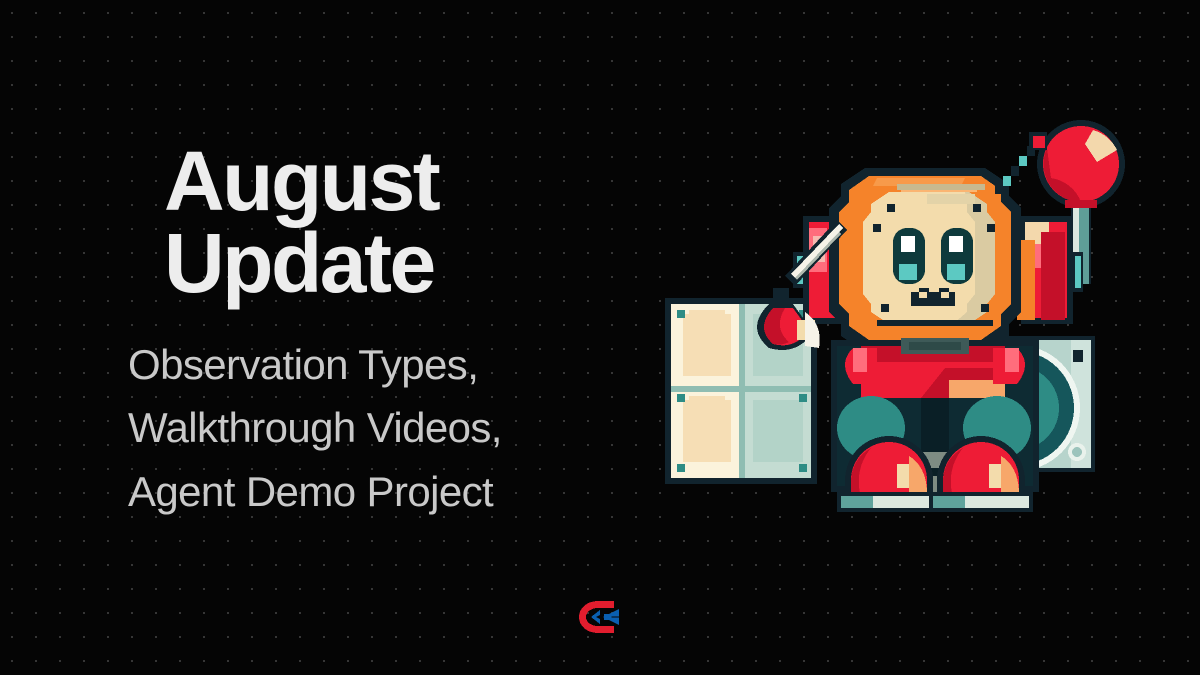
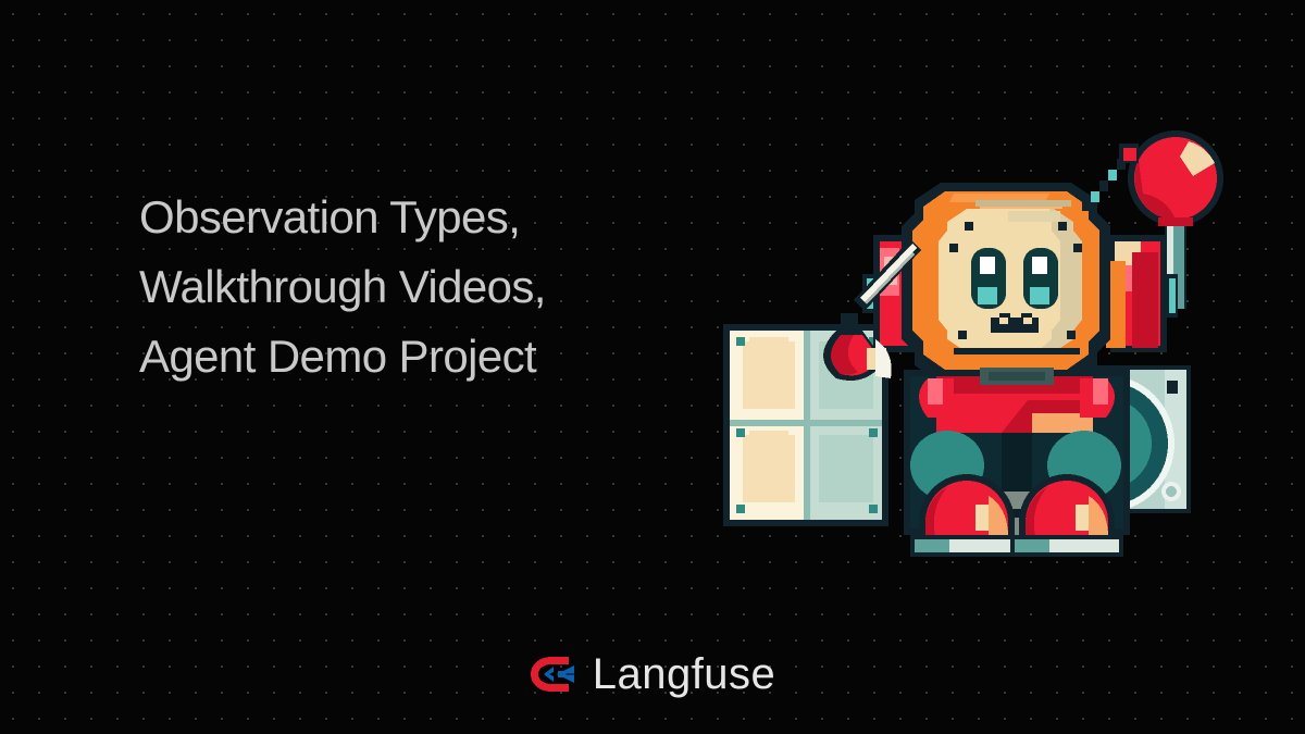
- August
- Update
  Observation Types,
  Walkthrough Videos,
  Agent Demo Project
+ Langfuse
